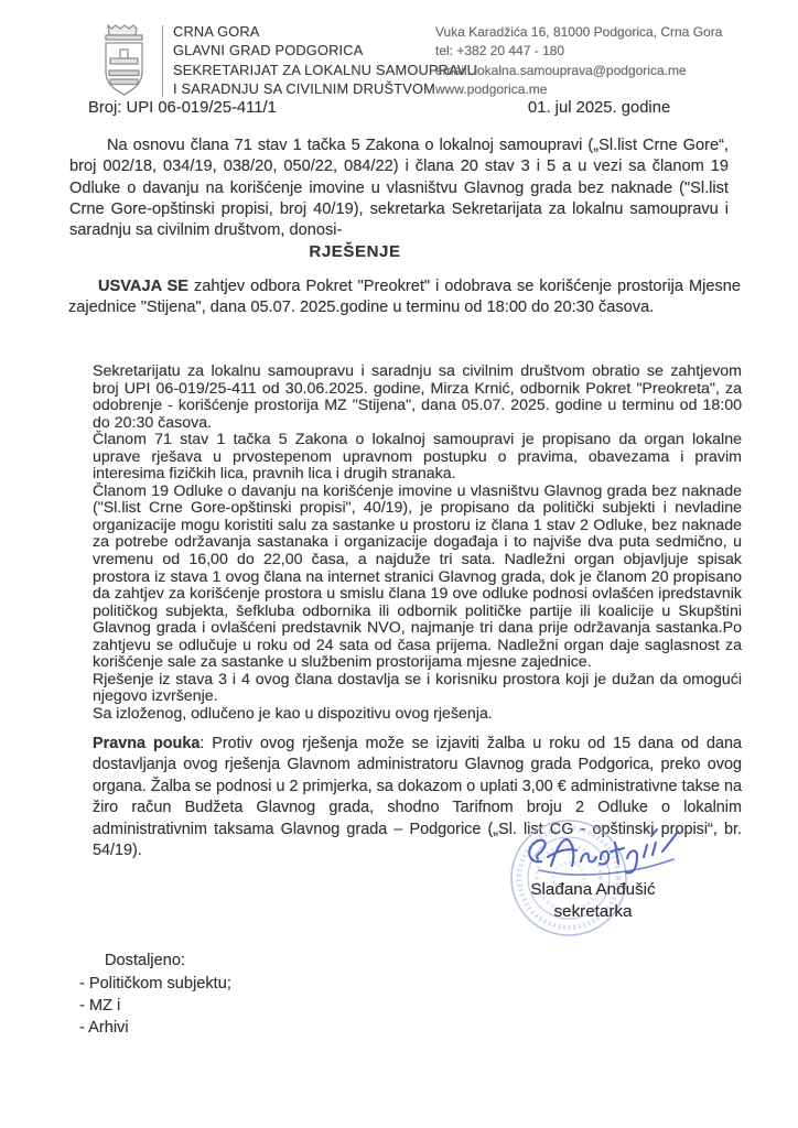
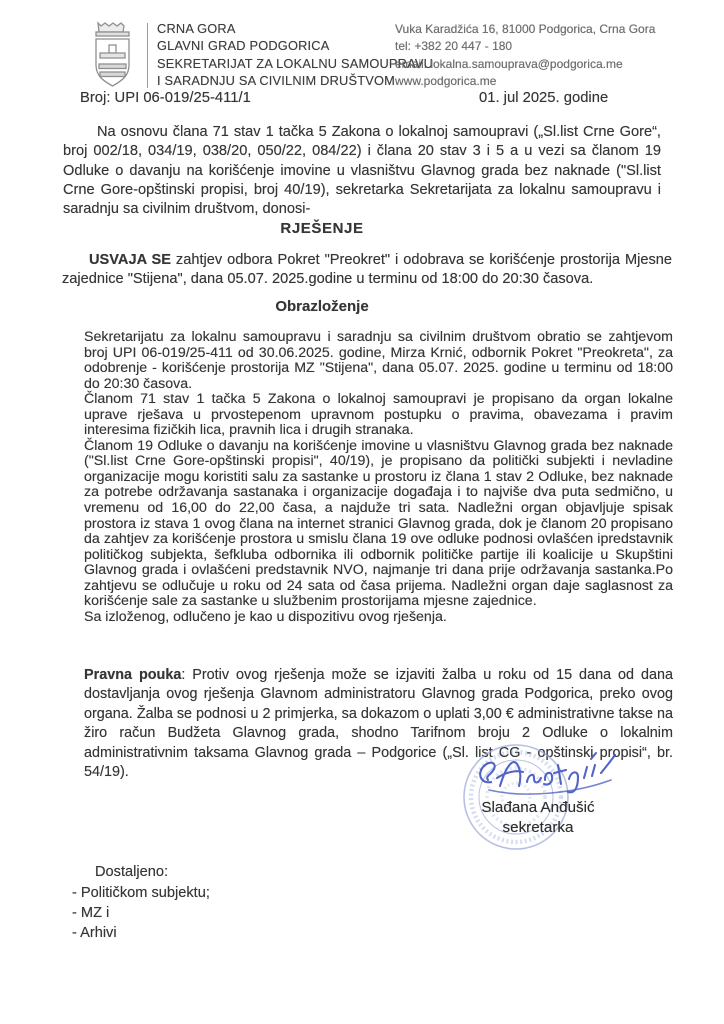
  CRNA GORA
  GLAVNI GRAD PODGORICA
  SEKRETARIJAT ZA LOKALNU SAMOUPRAVU
  I SARADNJU SA CIVILNIM DRUŠTVOM
  Vuka Karadžića 16, 81000 Podgorica, Crna Gora
  tel: +382 20 447 - 180
  email: lokalna.samouprava@podgorica.me
  www.podgorica.me
  Broj: UPI 06-019/25-411/1
  01. jul 2025. godine
  Na osnovu člana 71 stav 1 tačka 5 Zakona o lokalnoj samoupravi („Sl.list Crne Gore“, broj 002/18, 034/19, 038/20, 050/22, 084/22) i člana 20 stav 3 i 5 a u vezi sa članom 19 Odluke o davanju na korišćenje imovine u vlasništvu Glavnog grada bez naknade ("Sl.list Crne Gore-opštinski propisi, broj 40/19), sekretarka Sekretarijata za lokalnu samoupravu i saradnju sa civilnim društvom, donosi-
  RJEŠENJE
  USVAJA SE zahtjev odbora Pokret "Preokret" i odobrava se korišćenje prostorija Mjesne zajednice "Stijena", dana 05.07. 2025.godine u terminu od 18:00 do 20:30 časova.
+ Obrazloženje
  Sekretarijatu za lokalnu samoupravu i saradnju sa civilnim društvom obratio se zahtjevom broj UPI 06-019/25-411 od 30.06.2025. godine, Mirza Krnić, odbornik Pokret "Preokreta", za odobrenje - korišćenje prostorija MZ "Stijena", dana 05.07. 2025. godine u terminu od 18:00 do 20:30 časova.
  Članom 71 stav 1 tačka 5 Zakona o lokalnoj samoupravi je propisano da organ lokalne uprave rješava u prvostepenom upravnom postupku o pravima, obavezama i pravim interesima fizičkih lica, pravnih lica i drugih stranaka.
  Članom 19 Odluke o davanju na korišćenje imovine u vlasništvu Glavnog grada bez naknade ("Sl.list Crne Gore-opštinski propisi", 40/19), je propisano da politički subjekti i nevladine organizacije mogu koristiti salu za sastanke u prostoru iz člana 1 stav 2 Odluke, bez naknade za potrebe održavanja sastanaka i organizacije događaja i to najviše dva puta sedmično, u vremenu od 16,00 do 22,00 časa, a najduže tri sata. Nadležni organ objavljuje spisak prostora iz stava 1 ovog člana na internet stranici Glavnog grada, dok je članom 20 propisano da zahtjev za korišćenje prostora u smislu člana 19 ove odluke podnosi ovlašćen ipredstavnik političkog subjekta, šefkluba odbornika ili odbornik političke partije ili koalicije u Skupštini Glavnog grada i ovlašćeni predstavnik NVO, najmanje tri dana prije održavanja sastanka.Po zahtjevu se odlučuje u roku od 24 sata od časa prijema. Nadležni organ daje saglasnost za korišćenje sale za sastanke u službenim prostorijama mjesne zajednice.
- Rješenje iz stava 3 i 4 ovog člana dostavlja se i korisniku prostora koji je dužan da omogući njegovo izvršenje.
  Sa izloženog, odlučeno je kao u dispozitivu ovog rješenja.
  Pravna pouka: Protiv ovog rješenja može se izjaviti žalba u roku od 15 dana od dana dostavljanja ovog rješenja Glavnom administratoru Glavnog grada Podgorica, preko ovog organa. Žalba se podnosi u 2 primjerka, sa dokazom o uplati 3,00 € administrativne takse na žiro račun Budžeta Glavnog grada, shodno Tarifnom broju 2 Odluke o lokalnim administrativnim taksama Glavnog grada – Podgorice („Sl. list CG - opštinski propisi“, br. 54/19).
  Slađana Anđušić
  sekretarka
  Dostaljeno:
  - Političkom subjektu;
  - MZ i
  - Arhivi
